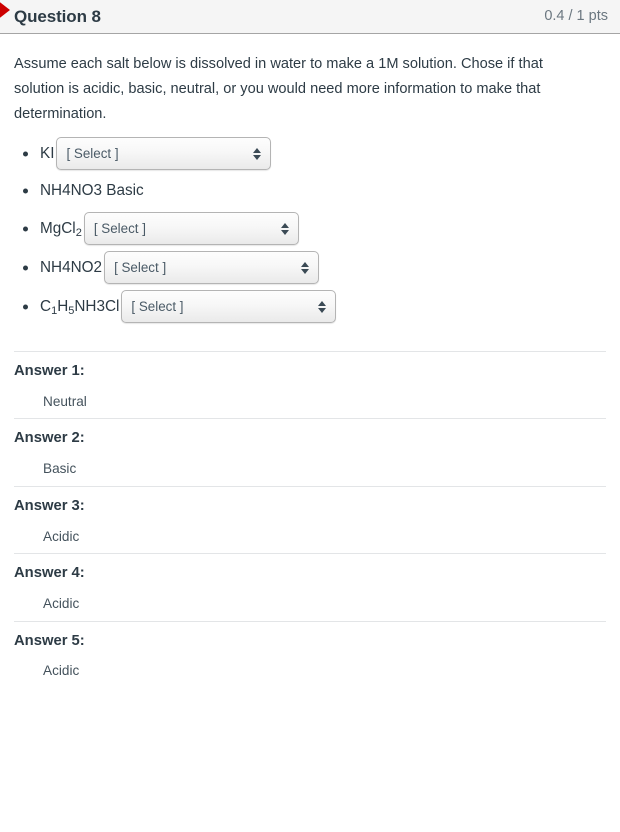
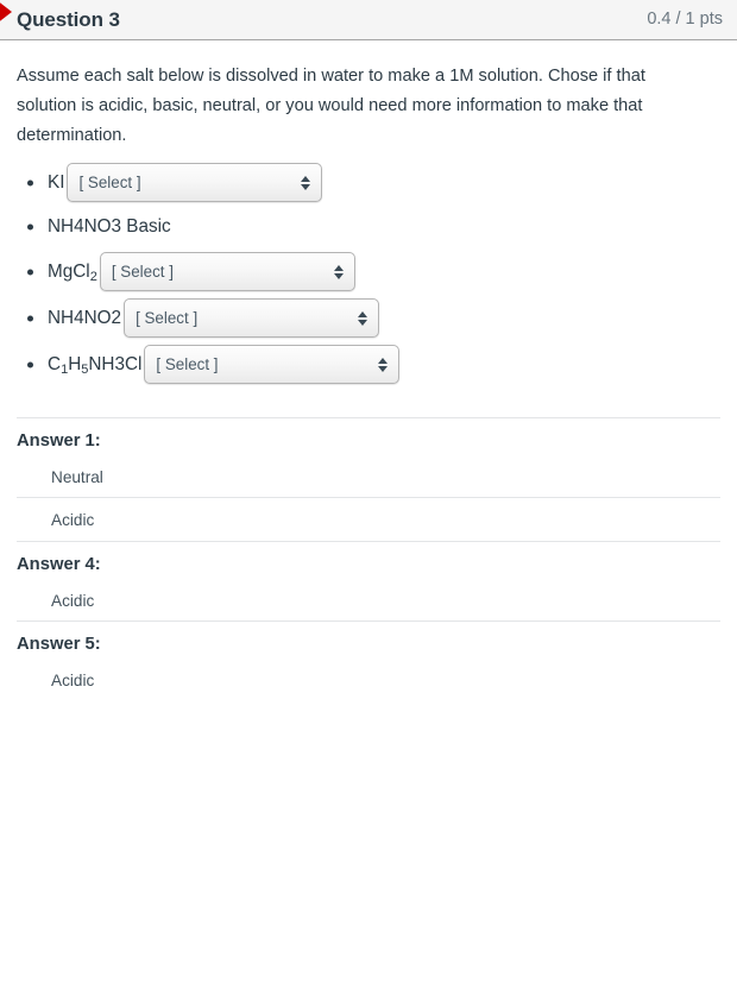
- Question 8
+ Question 3
  0.4 / 1 pts
  Assume each salt below is dissolved in water to make a 1M solution. Chose if that solution is acidic, basic, neutral, or you would need more information to make that determination.
  KI
  [ Select ]
  NH4NO3 Basic
  MgCl2
  [ Select ]
  NH4NO2
  [ Select ]
  C1H5NH3Cl
  [ Select ]
  Answer 1:
  Neutral
- Answer 2:
- Basic
- Answer 3:
  Acidic
  Answer 4:
  Acidic
  Answer 5:
  Acidic
